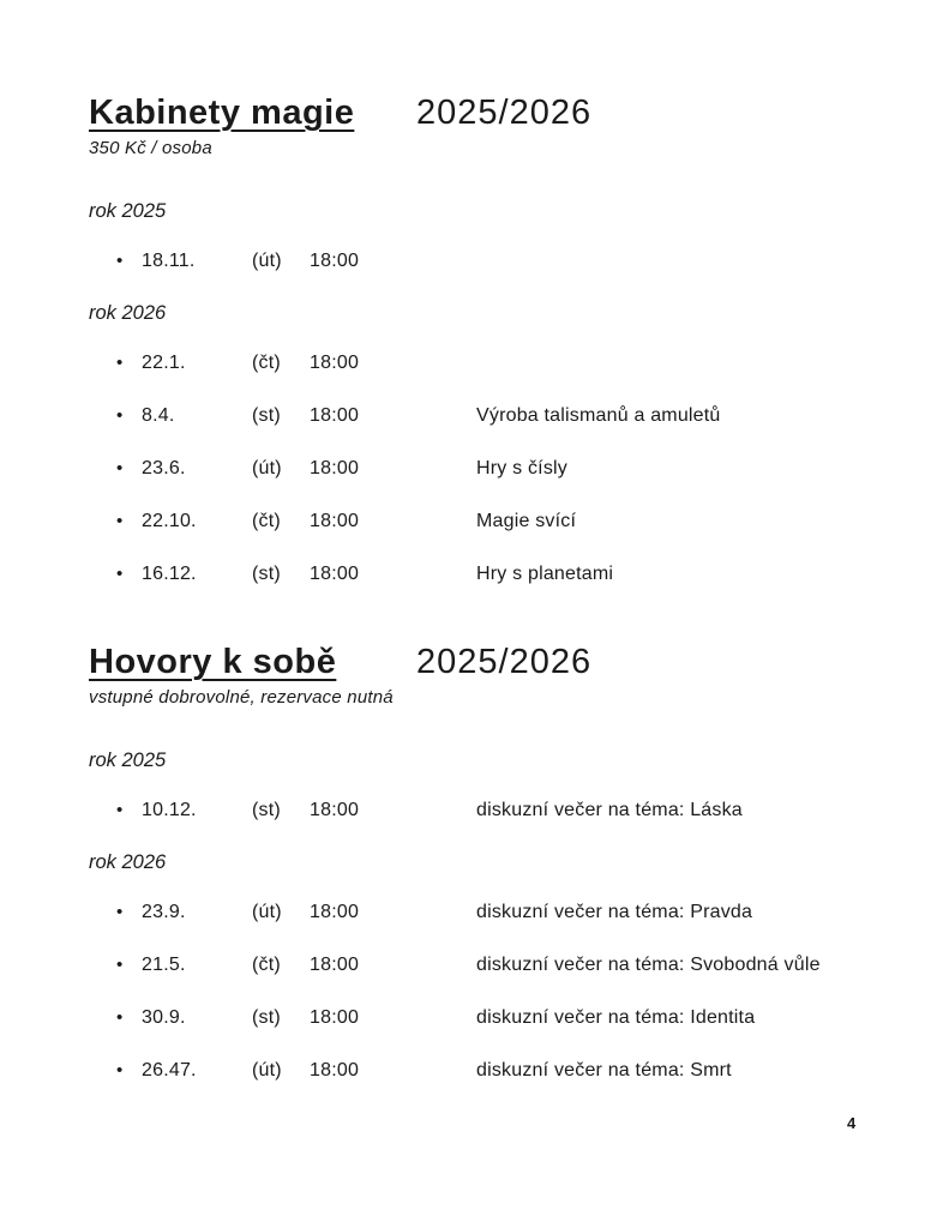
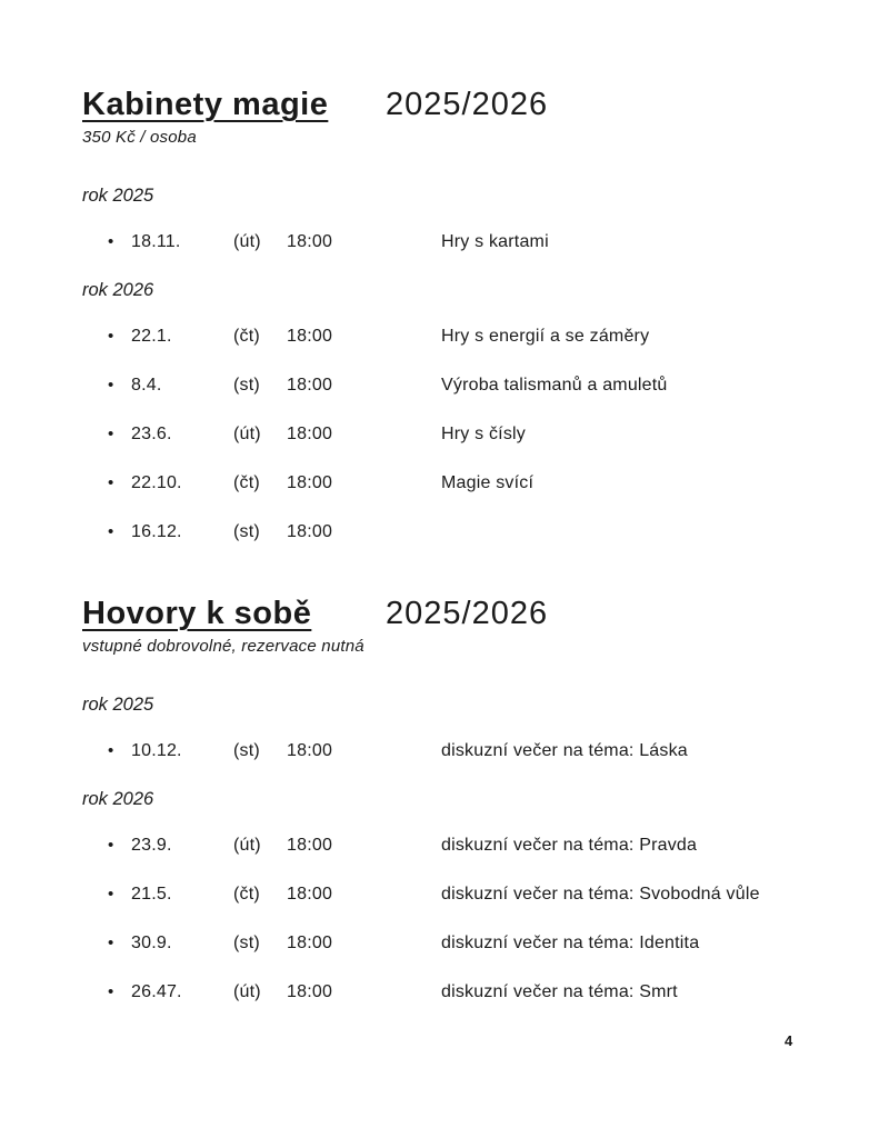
  Kabinety magie
  2025/2026
  350 Kč / osoba
  rok 2025
  •
  18.11.
  (út)
  18:00
+ Hry s kartami
  rok 2026
  •
  22.1.
  (čt)
  18:00
+ Hry s energií a se záměry
  •
  8.4.
  (st)
  18:00
  Výroba talismanů a amuletů
  •
  23.6.
  (út)
  18:00
  Hry s čísly
  •
  22.10.
  (čt)
  18:00
  Magie svící
  •
  16.12.
  (st)
  18:00
- Hry s planetami
  Hovory k sobě
  2025/2026
  vstupné dobrovolné, rezervace nutná
  rok 2025
  •
  10.12.
  (st)
  18:00
  diskuzní večer na téma: Láska
  rok 2026
  •
  23.9.
  (út)
  18:00
  diskuzní večer na téma: Pravda
  •
  21.5.
  (čt)
  18:00
  diskuzní večer na téma: Svobodná vůle
  •
  30.9.
  (st)
  18:00
  diskuzní večer na téma: Identita
  •
  26.47.
  (út)
  18:00
  diskuzní večer na téma: Smrt
  4
